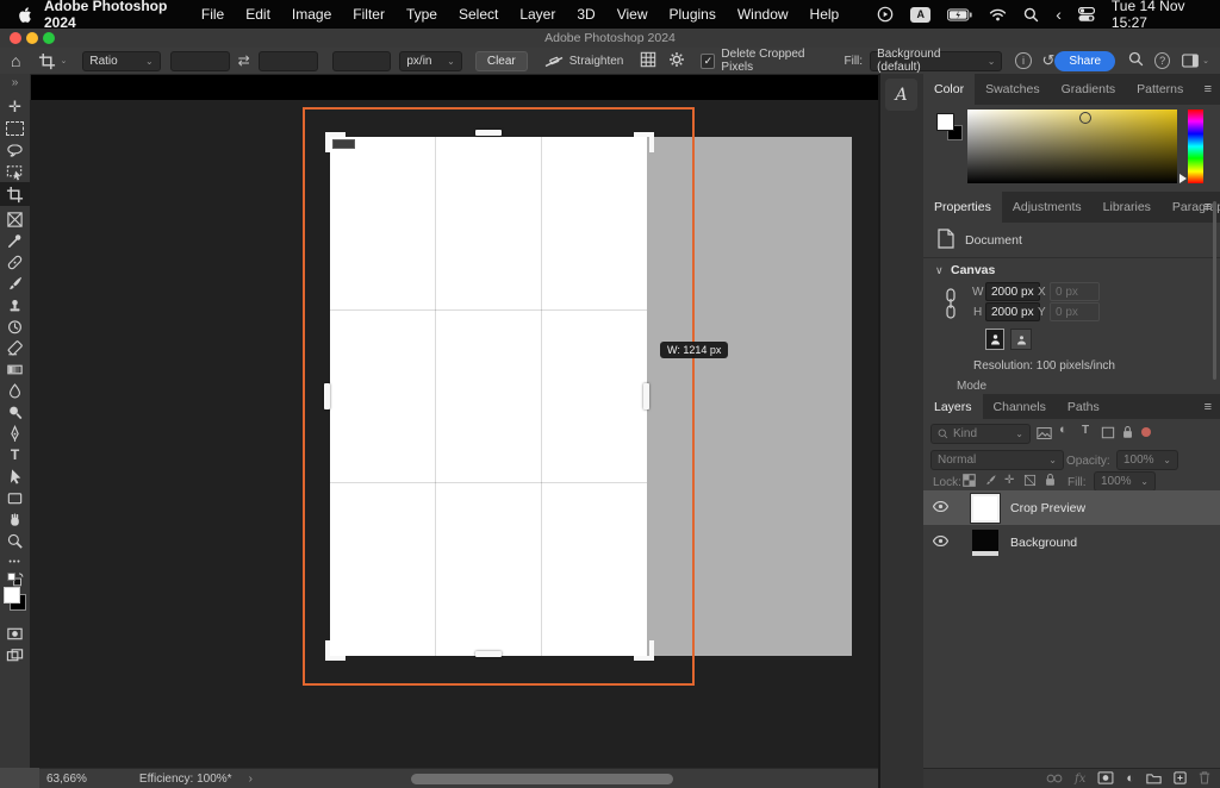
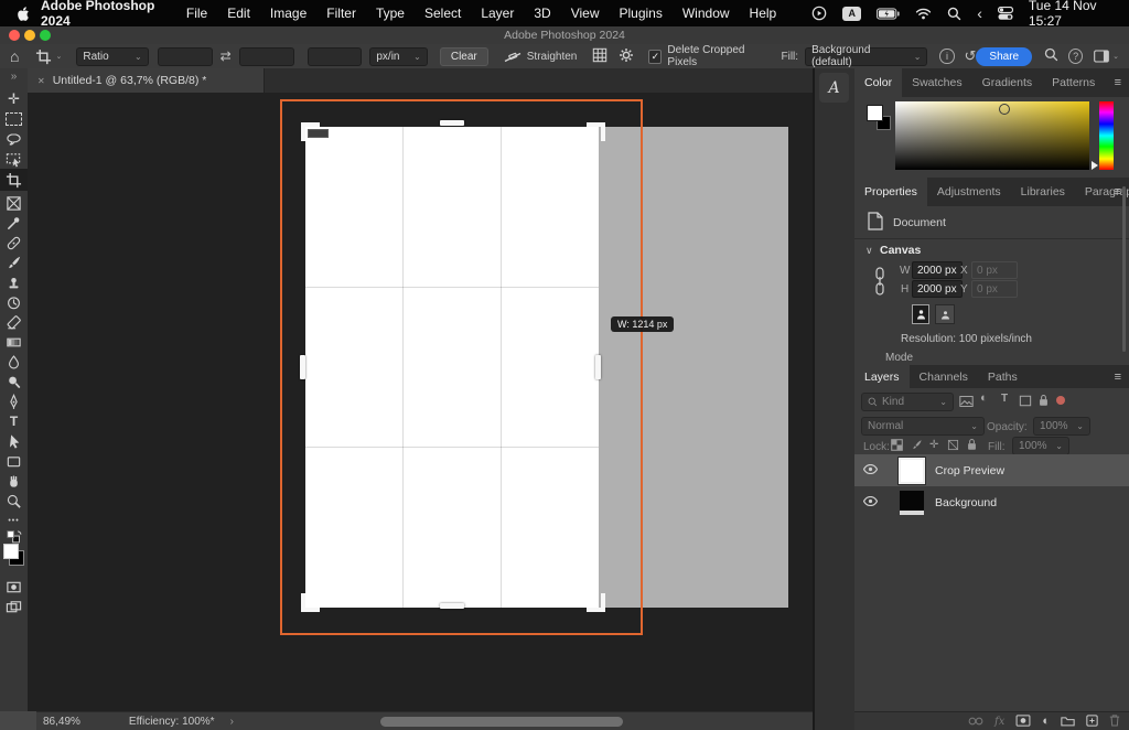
  Adobe Photoshop 2024
  File
  Edit
  Image
  Filter
  Type
  Select
  Layer
  3D
  View
  Plugins
  Window
  Help
  A
  ‹
  Tue 14 Nov 15:27
  Adobe Photoshop 2024
  ⌂
  Ratio
  ⌄
  ⇄
  px/in
  ⌄
  Clear
  Straighten
  ✓
  Delete Cropped Pixels
  Fill:
  Background (default)
  ⌄
  i
  ↺
  Share
  ?
  »
  ✛
  T
+ ✕
+ Untitled-1 @ 63,7% (RGB/8) *
  W: 1214 px
- 63,66%
+ 86,49%
  Efficiency: 100%*
  ›
  A
  Color
  Swatches
  Gradients
  Patterns
  ≡
  Properties
  Adjustments
  Libraries
  ≡
  Document
  ∨
  Canvas
  W
  2000 px
  X
  0 px
  H
  2000 px
  Y
  0 px
  Resolution: 100 pixels/inch
  Mode
  Layers
  Channels
  Paths
  ≡
  Kind
  ⌄
  ◐
  T
  Normal
  ⌄
  Opacity:
  100%
  ⌄
  Lock:
  ✛
  Fill:
  100%
  ⌄
  Crop Preview
  Background
  fx
  ◐
